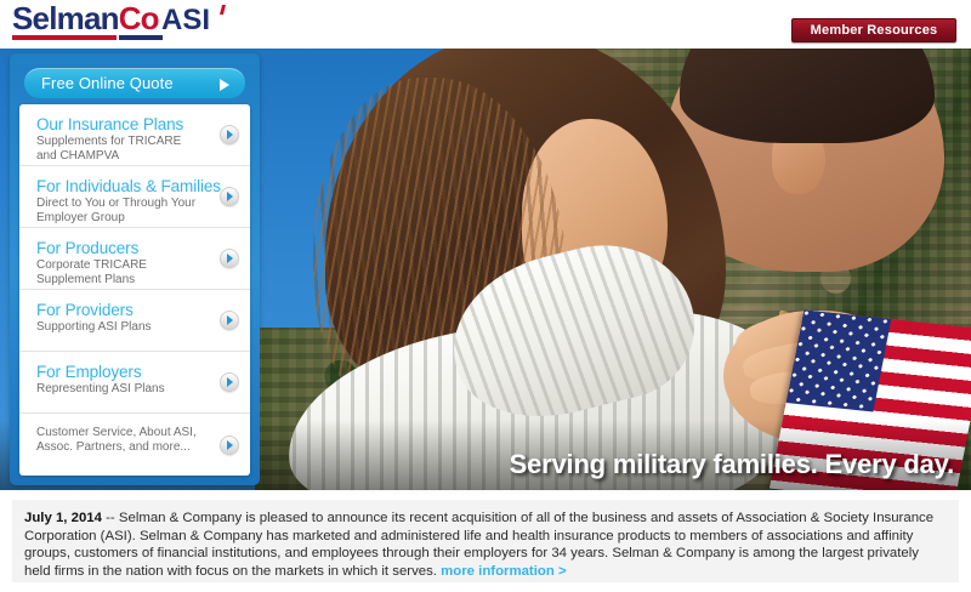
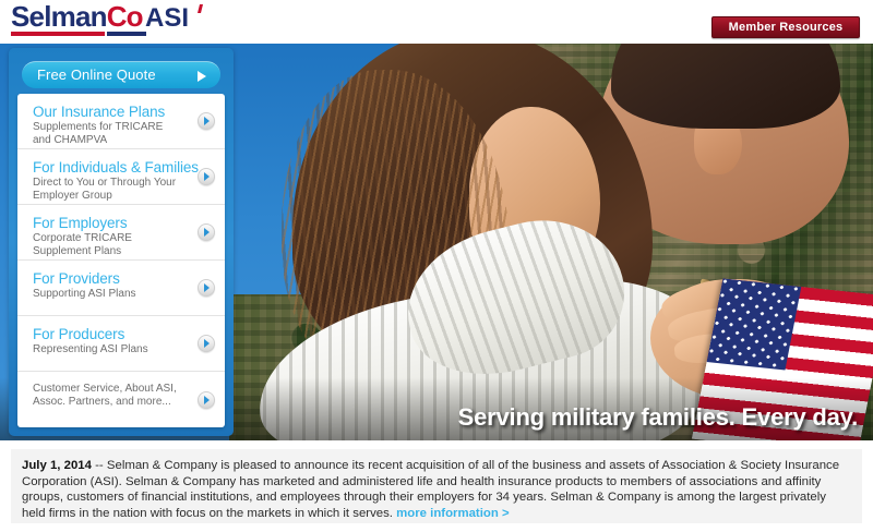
  SelmanCo
  ASI
  Member Resources
  Serving military families. Every day.
  Free Online Quote
  Our Insurance Plans
  Supplements for TRICARE
  and CHAMPVA
  For Individuals & Families
  Direct to You or Through Your
  Employer Group
- For Producers
+ For Employers
  Corporate TRICARE
  Supplement Plans
  For Providers
  Supporting ASI Plans
- For Employers
+ For Producers
  Representing ASI Plans
  Customer Service, About ASI,
  Assoc. Partners, and more...
  July 1, 2014 -- Selman & Company is pleased to announce its recent acquisition of all of the business and assets of Association & Society Insurance Corporation (ASI). Selman & Company has marketed and administered life and health insurance products to members of associations and affinity groups, customers of financial institutions, and employees through their employers for 34 years. Selman & Company is among the largest privately held firms in the nation with focus on the markets in which it serves. more information >
